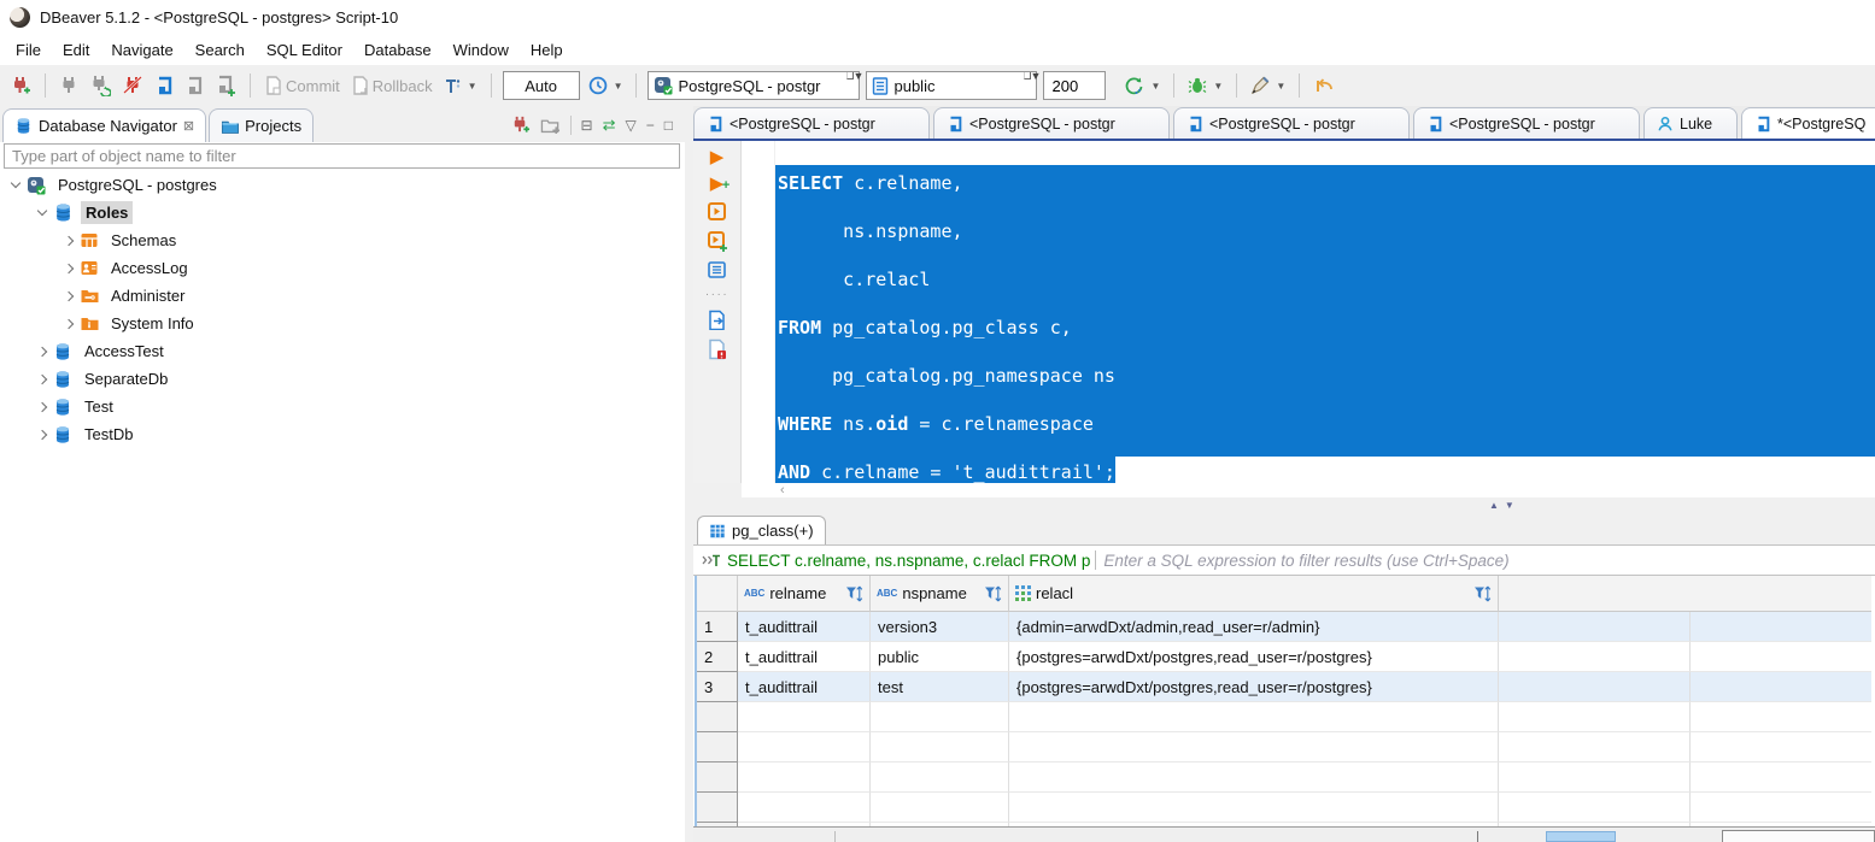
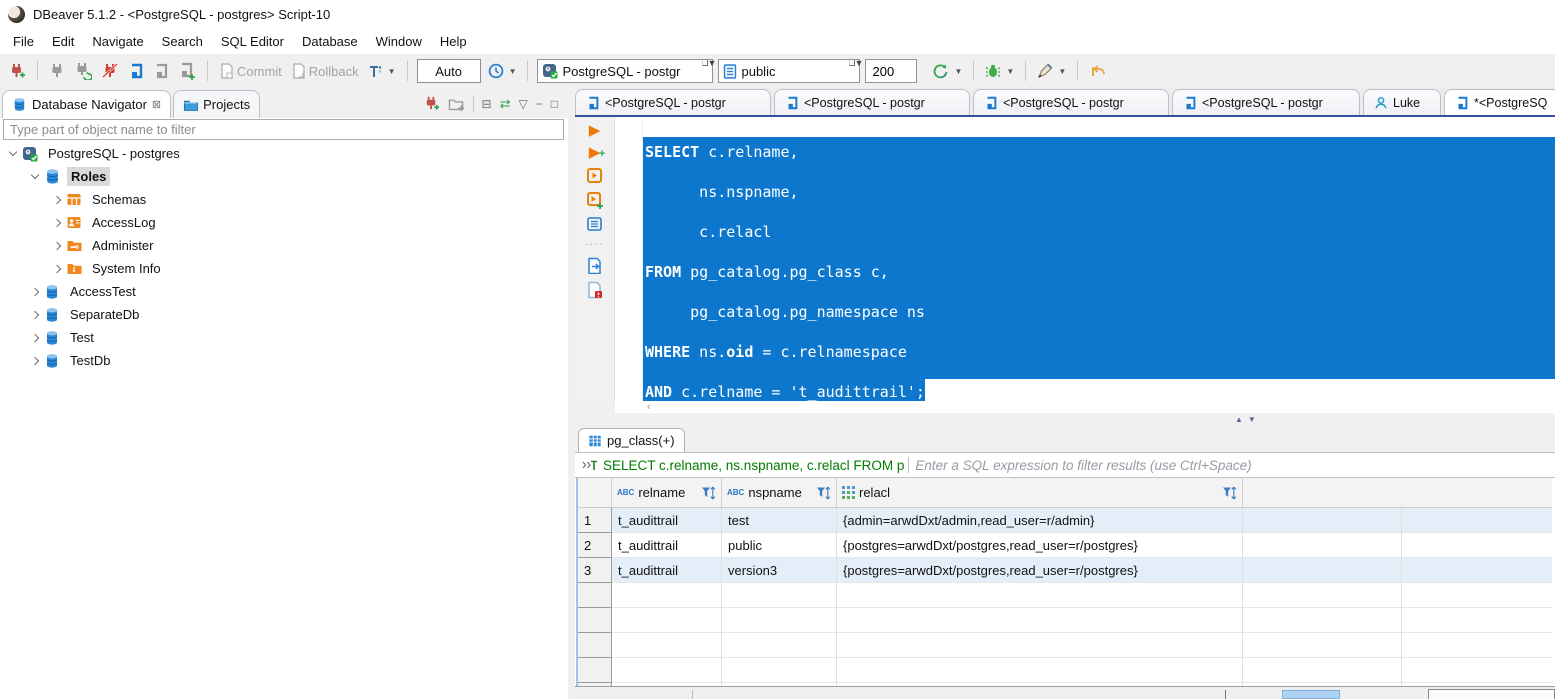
  DBeaver 5.1.2 - <PostgreSQL - postgres> Script-10
  File
  Edit
  Navigate
  Search
  SQL Editor
  Database
  Window
  Help
  Commit
  Rollback
  ▼
  Auto
  ▼
  PostgreSQL - postgr
  ▼
  public
  ▼
  200
  ▼
  ▼
  ▼
  Database Navigator
  ⊠
  Projects
  ⊟
  ⇄
  ▽
  −
  □
  Type part of object name to filter
  PostgreSQL - postgres
  Roles
  Schemas
  AccessLog
  Administer
  System Info
  AccessTest
  SeparateDb
  Test
  TestDb
  <PostgreSQL - postgr
  <PostgreSQL - postgr
  <PostgreSQL - postgr
  <PostgreSQL - postgr
  Luke
  *<PostgreSQ
  ▶
  ▶
  +
  ····
  SELECT c.relname,
  ns.nspname,
  c.relacl
  FROM pg_catalog.pg_class c,
  pg_catalog.pg_namespace ns
  WHERE ns.oid = c.relnamespace
  AND c.relname = 't_audittrail';
  ‹
  ▲▼
  pg_class(+)
  SELECT c.relname, ns.nspname, c.relacl FROM p
  Enter a SQL expression to filter results (use Ctrl+Space)
  ABC
  relname
  ABC
  nspname
  relacl
  1
  t_audittrail
- version3
+ test
  {admin=arwdDxt/admin,read_user=r/admin}
  2
  t_audittrail
  public
  {postgres=arwdDxt/postgres,read_user=r/postgres}
  3
  t_audittrail
- test
+ version3
  {postgres=arwdDxt/postgres,read_user=r/postgres}
